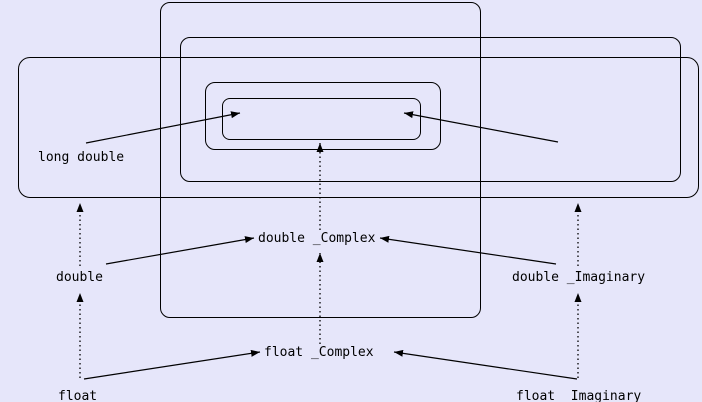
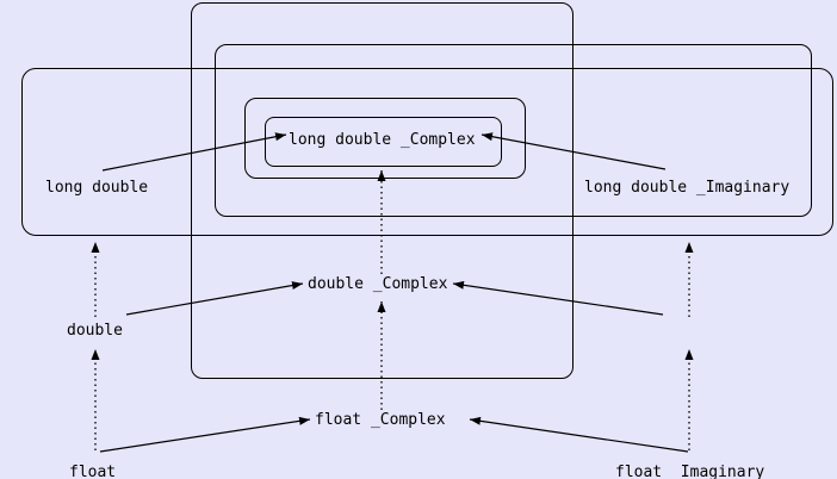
  long double
+ long double _Complex
+ long double _Imaginary
  double _Complex
  double
- double _Imaginary
  float _Complex
  float
  float _Imaginary
